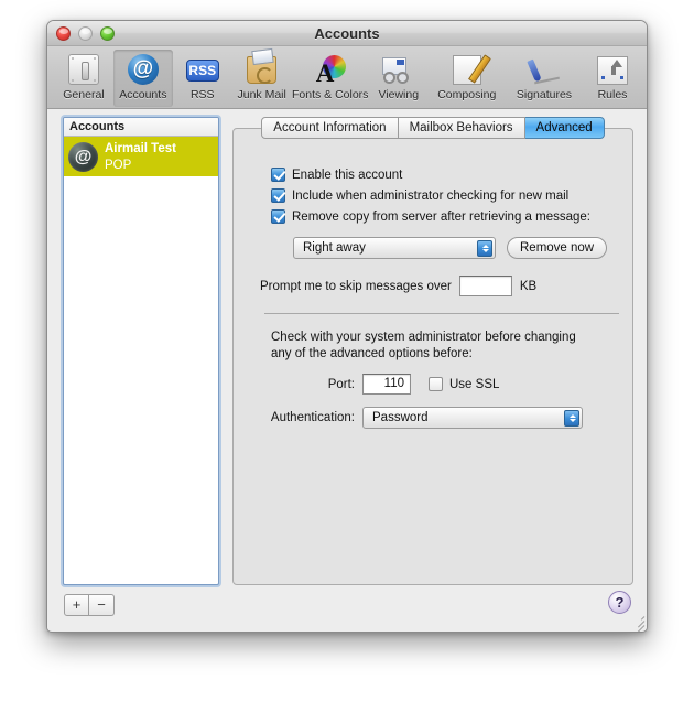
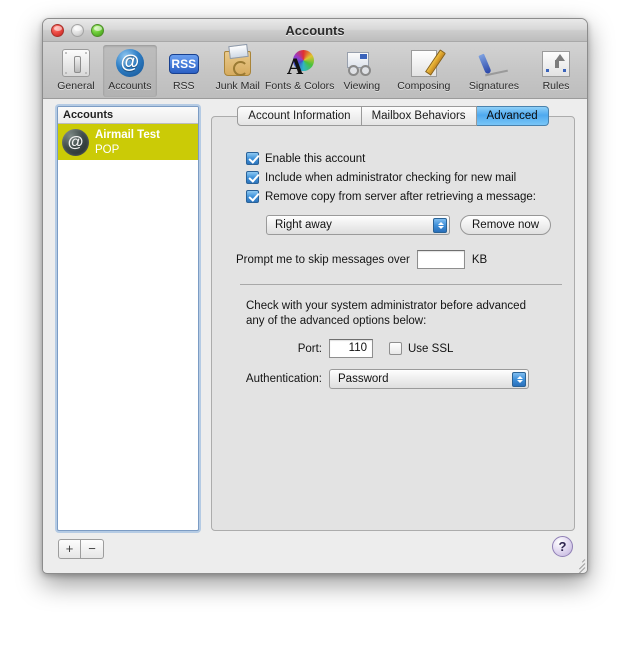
  Accounts
  General
  @
  Accounts
  RSS
  RSS
  Junk Mail
  A
  Fonts & Colors
  Viewing
  Composing
  Signatures
  Rules
  Accounts
  @
  Airmail Test
  POP
  +
  −
  Account Information
  Mailbox Behaviors
  Advanced
  Enable this account
  Include when administrator checking for new mail
  Remove copy from server after retrieving a message:
  Right away
  Remove now
  Prompt me to skip messages over
  KB
- Check with your system administrator before changing
+ Check with your system administrator before advanced
- any of the advanced options before:
+ any of the advanced options below:
  Port:
  110
  Use SSL
  Authentication:
  Password
  ?
